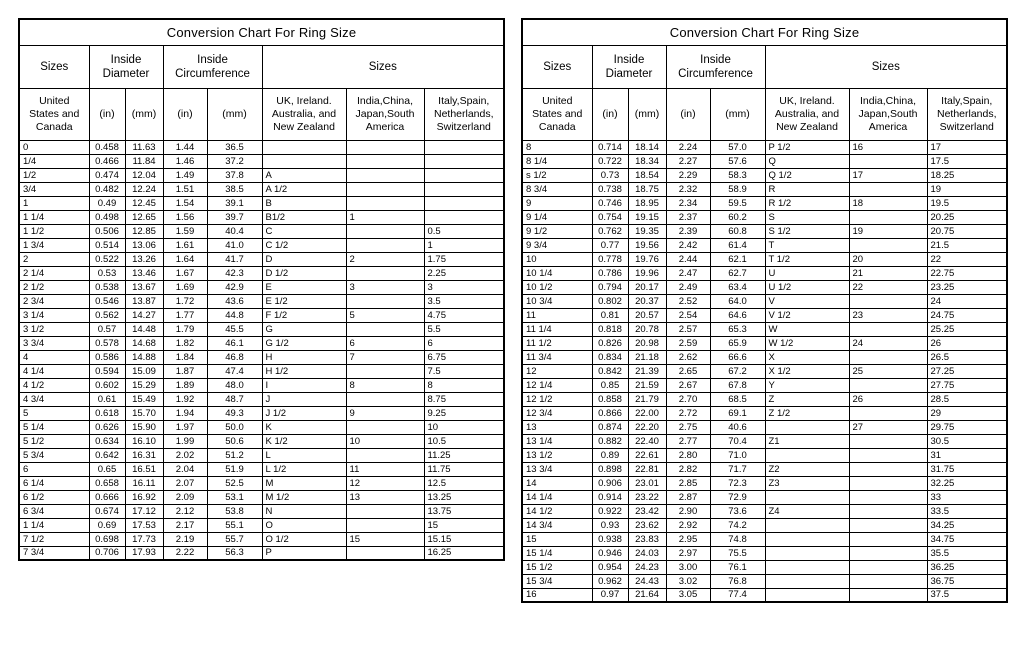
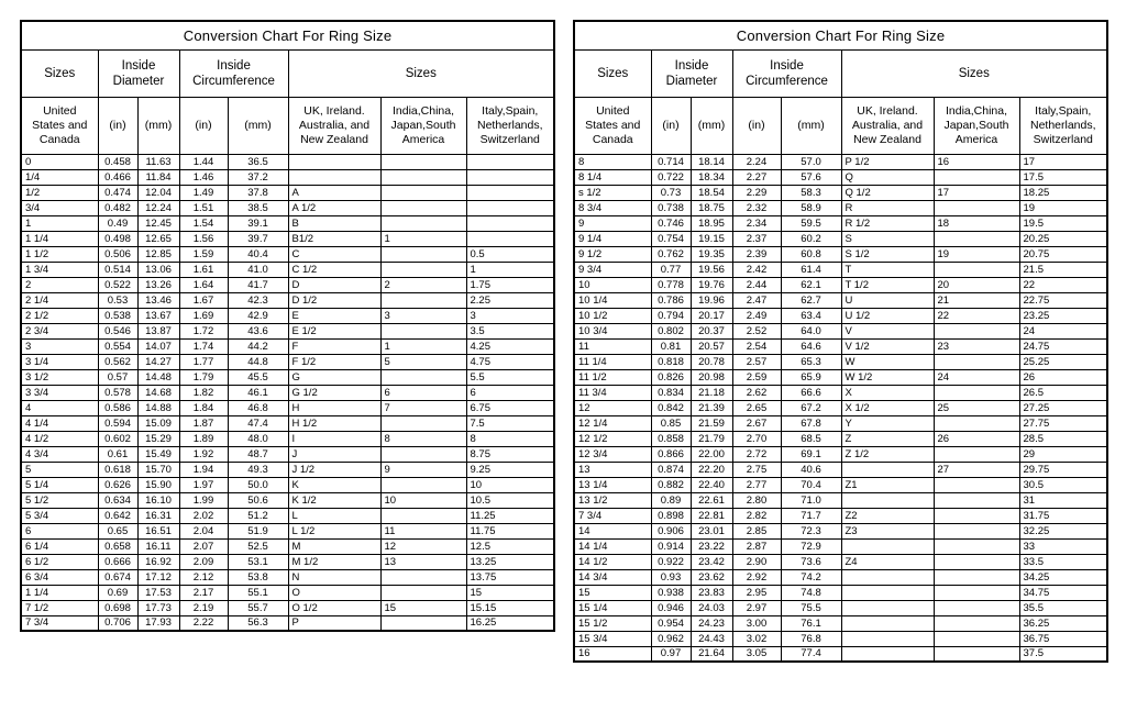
  Conversion Chart For Ring Size
  Sizes	Inside Diameter	Inside Circumference	Sizes
  United States and Canada	(in)	(mm)	(in)	(mm)	UK, Ireland. Australia, and New Zealand	India,China, Japan,South America	Italy,Spain, Netherlands, Switzerland
  0	0.458	11.63	1.44	36.5
  1/4	0.466	11.84	1.46	37.2
  1/2	0.474	12.04	1.49	37.8	A
  3/4	0.482	12.24	1.51	38.5	A 1/2
  1	0.49	12.45	1.54	39.1	B
  1 1/4	0.498	12.65	1.56	39.7	B1/2	1
  1 1/2	0.506	12.85	1.59	40.4	C		0.5
  1 3/4	0.514	13.06	1.61	41.0	C 1/2		1
  2	0.522	13.26	1.64	41.7	D	2	1.75
  2 1/4	0.53	13.46	1.67	42.3	D 1/2		2.25
  2 1/2	0.538	13.67	1.69	42.9	E	3	3
  2 3/4	0.546	13.87	1.72	43.6	E 1/2		3.5
+ 3	0.554	14.07	1.74	44.2	F	1	4.25
  3 1/4	0.562	14.27	1.77	44.8	F 1/2	5	4.75
  3 1/2	0.57	14.48	1.79	45.5	G		5.5
  3 3/4	0.578	14.68	1.82	46.1	G 1/2	6	6
  4	0.586	14.88	1.84	46.8	H	7	6.75
  4 1/4	0.594	15.09	1.87	47.4	H 1/2		7.5
  4 1/2	0.602	15.29	1.89	48.0	I	8	8
  4 3/4	0.61	15.49	1.92	48.7	J		8.75
  5	0.618	15.70	1.94	49.3	J 1/2	9	9.25
  5 1/4	0.626	15.90	1.97	50.0	K		10
  5 1/2	0.634	16.10	1.99	50.6	K 1/2	10	10.5
  5 3/4	0.642	16.31	2.02	51.2	L		11.25
  6	0.65	16.51	2.04	51.9	L 1/2	11	11.75
  6 1/4	0.658	16.11	2.07	52.5	M	12	12.5
  6 1/2	0.666	16.92	2.09	53.1	M 1/2	13	13.25
  6 3/4	0.674	17.12	2.12	53.8	N		13.75
  1 1/4	0.69	17.53	2.17	55.1	O		15
  7 1/2	0.698	17.73	2.19	55.7	O 1/2	15	15.15
  7 3/4	0.706	17.93	2.22	56.3	P		16.25
  Conversion Chart For Ring Size
  Sizes	Inside Diameter	Inside Circumference	Sizes
  United States and Canada	(in)	(mm)	(in)	(mm)	UK, Ireland. Australia, and New Zealand	India,China, Japan,South America	Italy,Spain, Netherlands, Switzerland
  8	0.714	18.14	2.24	57.0	P 1/2	16	17
  8 1/4	0.722	18.34	2.27	57.6	Q		17.5
  s 1/2	0.73	18.54	2.29	58.3	Q 1/2	17	18.25
  8 3/4	0.738	18.75	2.32	58.9	R		19
  9	0.746	18.95	2.34	59.5	R 1/2	18	19.5
  9 1/4	0.754	19.15	2.37	60.2	S		20.25
  9 1/2	0.762	19.35	2.39	60.8	S 1/2	19	20.75
  9 3/4	0.77	19.56	2.42	61.4	T		21.5
  10	0.778	19.76	2.44	62.1	T 1/2	20	22
  10 1/4	0.786	19.96	2.47	62.7	U	21	22.75
  10 1/2	0.794	20.17	2.49	63.4	U 1/2	22	23.25
  10 3/4	0.802	20.37	2.52	64.0	V		24
  11	0.81	20.57	2.54	64.6	V 1/2	23	24.75
  11 1/4	0.818	20.78	2.57	65.3	W		25.25
  11 1/2	0.826	20.98	2.59	65.9	W 1/2	24	26
  11 3/4	0.834	21.18	2.62	66.6	X		26.5
  12	0.842	21.39	2.65	67.2	X 1/2	25	27.25
  12 1/4	0.85	21.59	2.67	67.8	Y		27.75
  12 1/2	0.858	21.79	2.70	68.5	Z	26	28.5
  12 3/4	0.866	22.00	2.72	69.1	Z 1/2		29
  13	0.874	22.20	2.75	40.6		27	29.75
  13 1/4	0.882	22.40	2.77	70.4	Z1		30.5
  13 1/2	0.89	22.61	2.80	71.0			31
- 13 3/4	0.898	22.81	2.82	71.7	Z2		31.75
+ 7 3/4	0.898	22.81	2.82	71.7	Z2		31.75
  14	0.906	23.01	2.85	72.3	Z3		32.25
  14 1/4	0.914	23.22	2.87	72.9			33
  14 1/2	0.922	23.42	2.90	73.6	Z4		33.5
  14 3/4	0.93	23.62	2.92	74.2			34.25
  15	0.938	23.83	2.95	74.8			34.75
  15 1/4	0.946	24.03	2.97	75.5			35.5
  15 1/2	0.954	24.23	3.00	76.1			36.25
  15 3/4	0.962	24.43	3.02	76.8			36.75
  16	0.97	21.64	3.05	77.4			37.5
